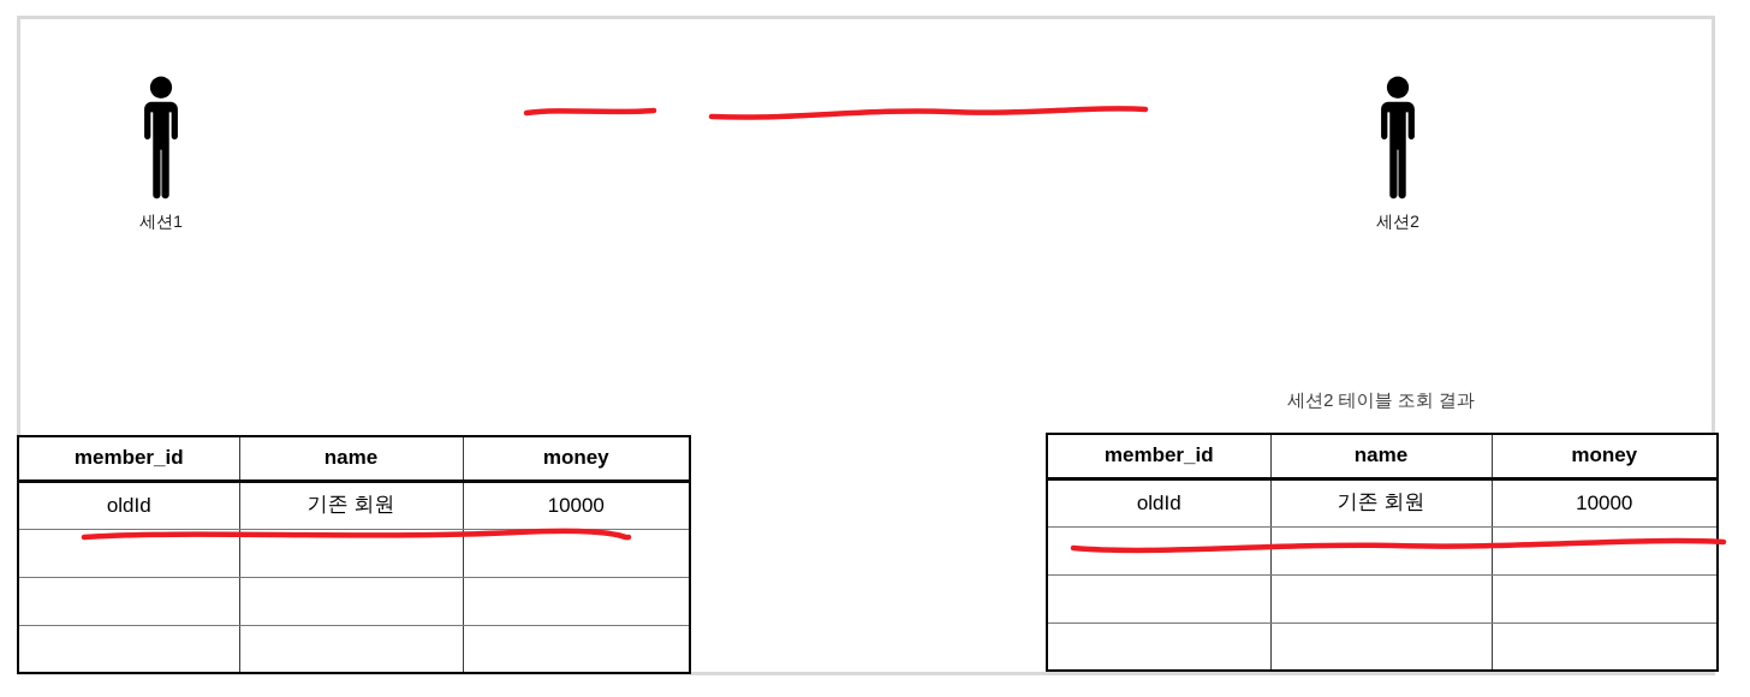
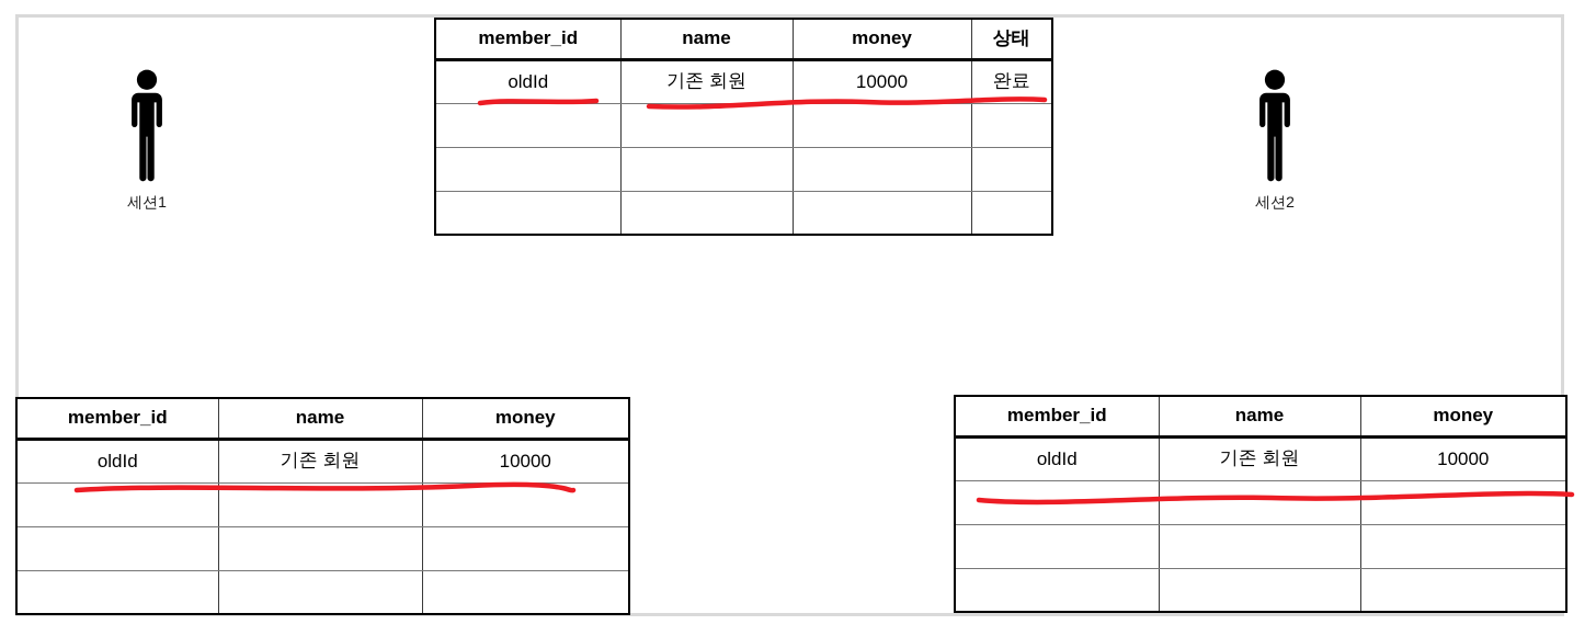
+ member_id	name	money	상태
+ oldId	기존 회원	10000	완료
  세션1
  세션2
  member_id	name	money
  oldId	기존 회원	10000
- 세션2 테이블 조회 결과
  member_id	name	money
  oldId	기존 회원	10000
